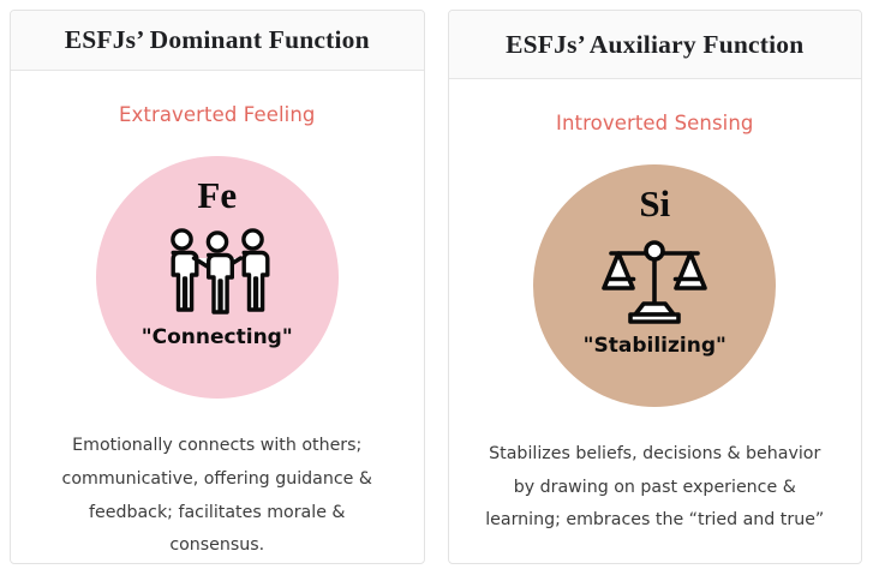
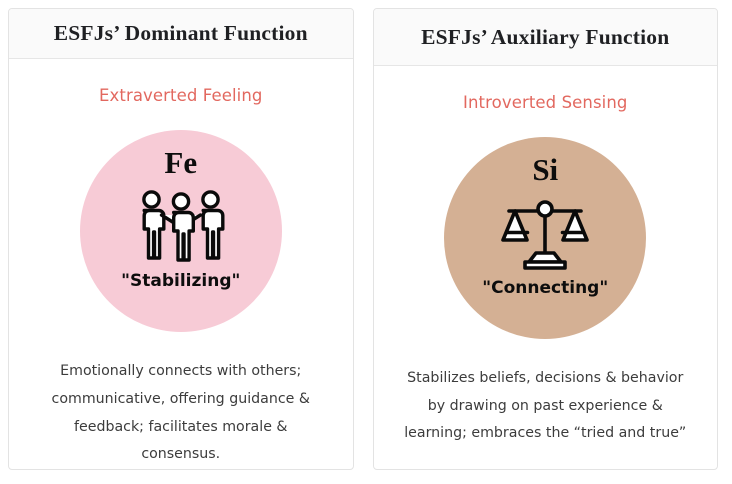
  ESFJs’ Dominant Function
  Extraverted Feeling
  Fe
- "Connecting"
+ "Stabilizing"
  Emotionally connects with others; communicative, offering guidance & feedback; facilitates morale & consensus.
  ESFJs’ Auxiliary Function
  Introverted Sensing
  Si
- "Stabilizing"
+ "Connecting"
  Stabilizes beliefs, decisions & behavior by drawing on past experience & learning; embraces the “tried and true”
